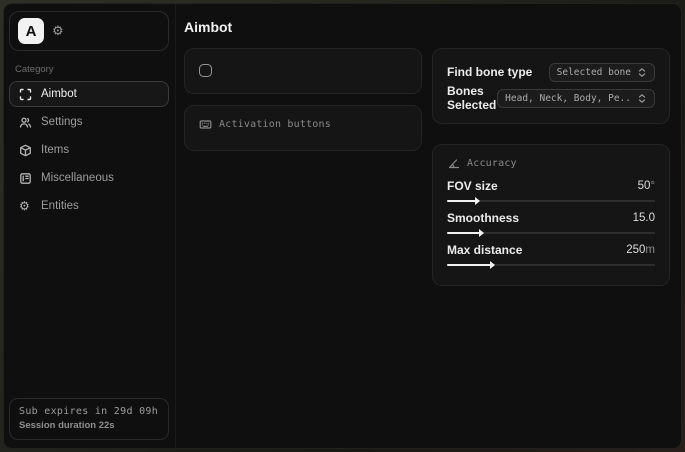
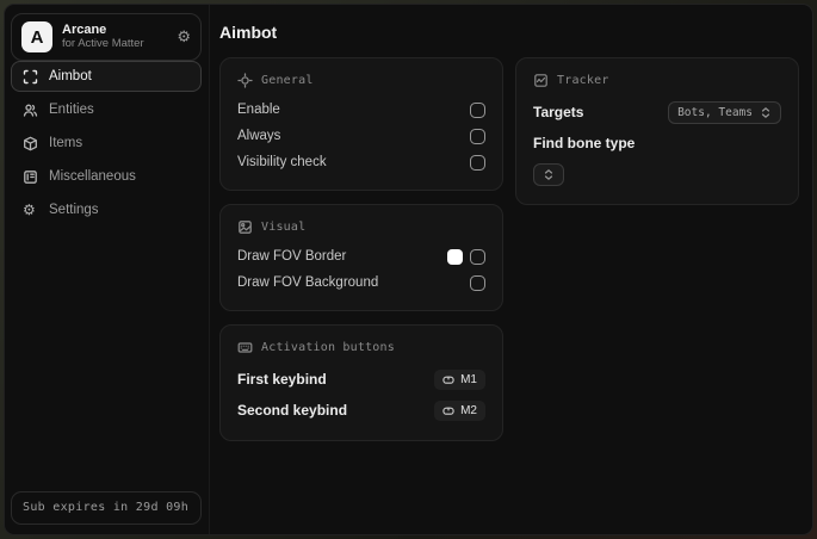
  A
+ Arcane
+ for Active Matter
  ⚙
- Category
  Aimbot
- Settings
+ Entities
  Items
  Miscellaneous
  ⚙
- Entities
+ Settings
  Sub expires in 29d 09h
- Session duration 22s
  Aimbot
+ General
+ Enable
+ Always
+ Visibility check
+ Visual
+ Draw FOV Border
+ Draw FOV Background
  Activation buttons
+ First keybind
+ M1
+ Second keybind
+ M2
+ Tracker
+ Targets
+ Bots, Teams
  Find bone type
- Selected bone
- Bones Selected
- Head, Neck, Body, Pe..
- Accuracy
- FOV size
- 50°
- Smoothness
- 15.0
- Max distance
- 250m
